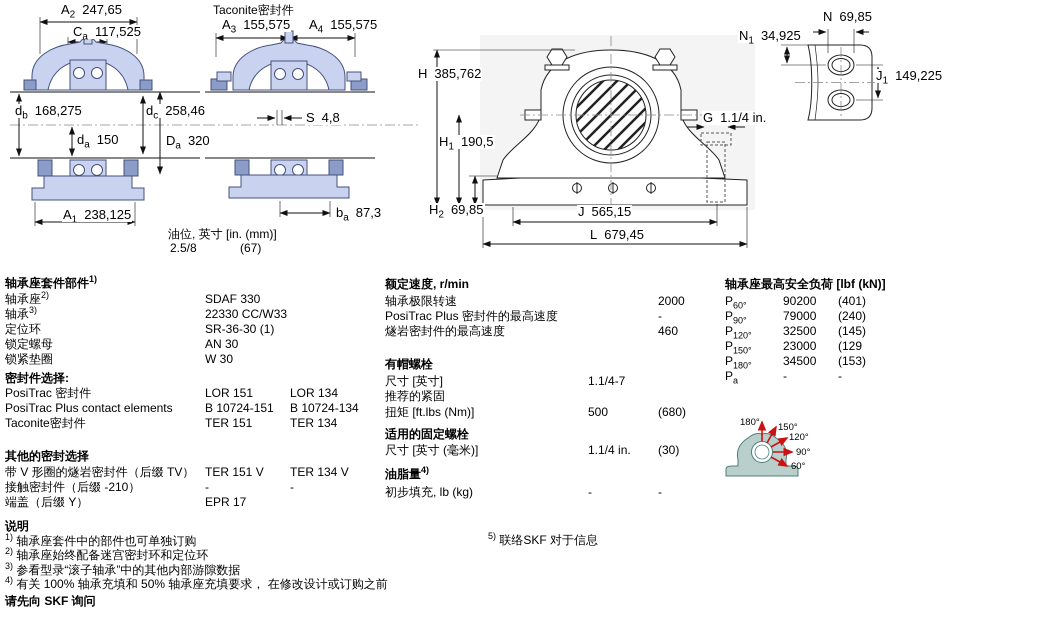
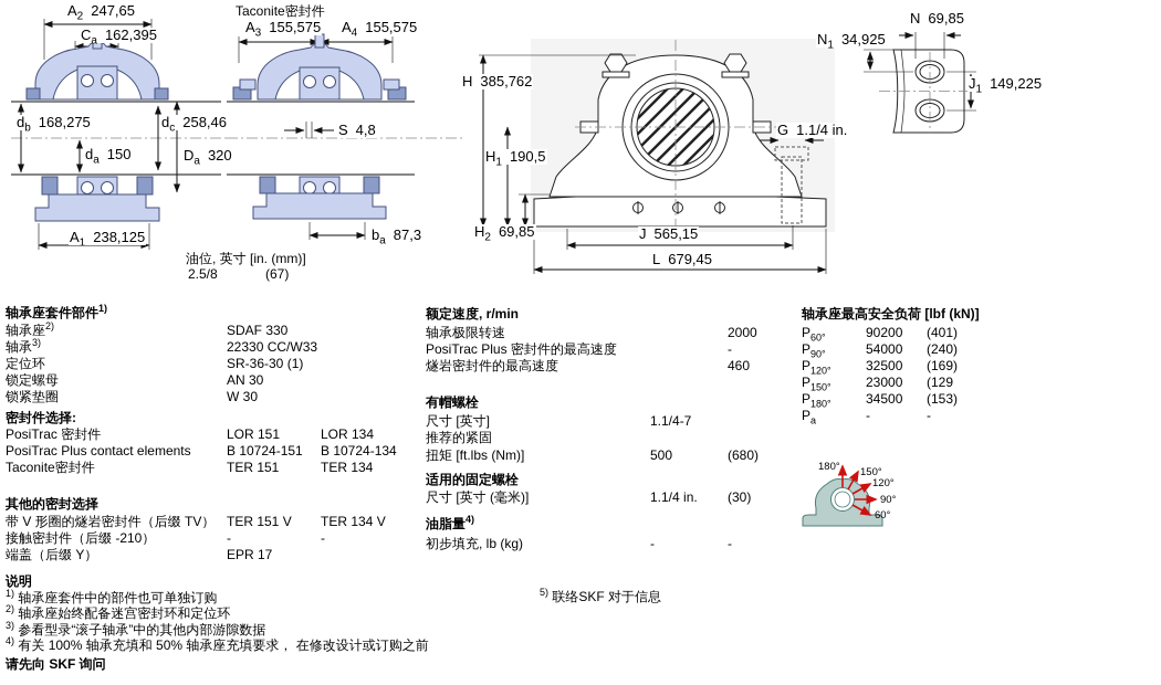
  A2247,65
- Ca117,525
+ Ca162,395
  db168,275
  da150
  dc258,46
  Da320
  A1238,125
  Taconite密封件
  A3155,575
  A4155,575
  S 4,8
  ba87,3
  油位, 英寸 [in. (mm)]
  2.5/8
  (67)
  H 385,762
  H1190,5
  H269,85
  G 1.1/4 in.
  J 565,15
  L 679,45
  N 69,85
  N134,925
  J1149,225
  轴承座套件部件1)
  轴承座2)
  SDAF 330
  轴承3)
  22330 CC/W33
  定位环
  SR-36-30 (1)
  锁定螺母
  AN 30
  锁紧垫圈
  W 30
  密封件选择:
  PosiTrac 密封件
  LOR 151
  LOR 134
  PosiTrac Plus contact elements
  B 10724-151
  B 10724-134
  Taconite密封件
  TER 151
  TER 134
  其他的密封选择
  带 V 形圈的燧岩密封件（后缀 TV）
  TER 151 V
  TER 134 V
  接触密封件（后缀 -210）
  -
  -
  端盖（后缀 Y）
  EPR 17
  说明
  1) 轴承座套件中的部件也可单独订购
  2) 轴承座始终配备迷宫密封环和定位环
  3) 参看型录“滚子轴承”中的其他内部游隙数据
  4) 有关 100% 轴承充填和 50% 轴承座充填要求， 在修改设计或订购之前
  请先向 SKF 询问
  额定速度, r/min
  轴承极限转速
  2000
  PosiTrac Plus 密封件的最高速度
  -
  燧岩密封件的最高速度
  460
  有帽螺栓
  尺寸 [英寸]
  1.1/4-7
  推荐的紧固
  扭矩 [ft.lbs (Nm)]
  500
  (680)
  适用的固定螺栓
  尺寸 [英寸 (毫米)]
  1.1/4 in.
  (30)
  油脂量4)
  初步填充, lb (kg)
  -
  -
  5) 联络SKF 对于信息
  轴承座最高安全负荷 [lbf (kN)]
  P60°
  90200
  (401)
  P90°
- 79000
+ 54000
  (240)
  P120°
  32500
- (145)
+ (169)
  P150°
  23000
  (129
  P180°
  34500
  (153)
  Pa
  -
  -
  180°
  150°
  120°
  90°
  60°
